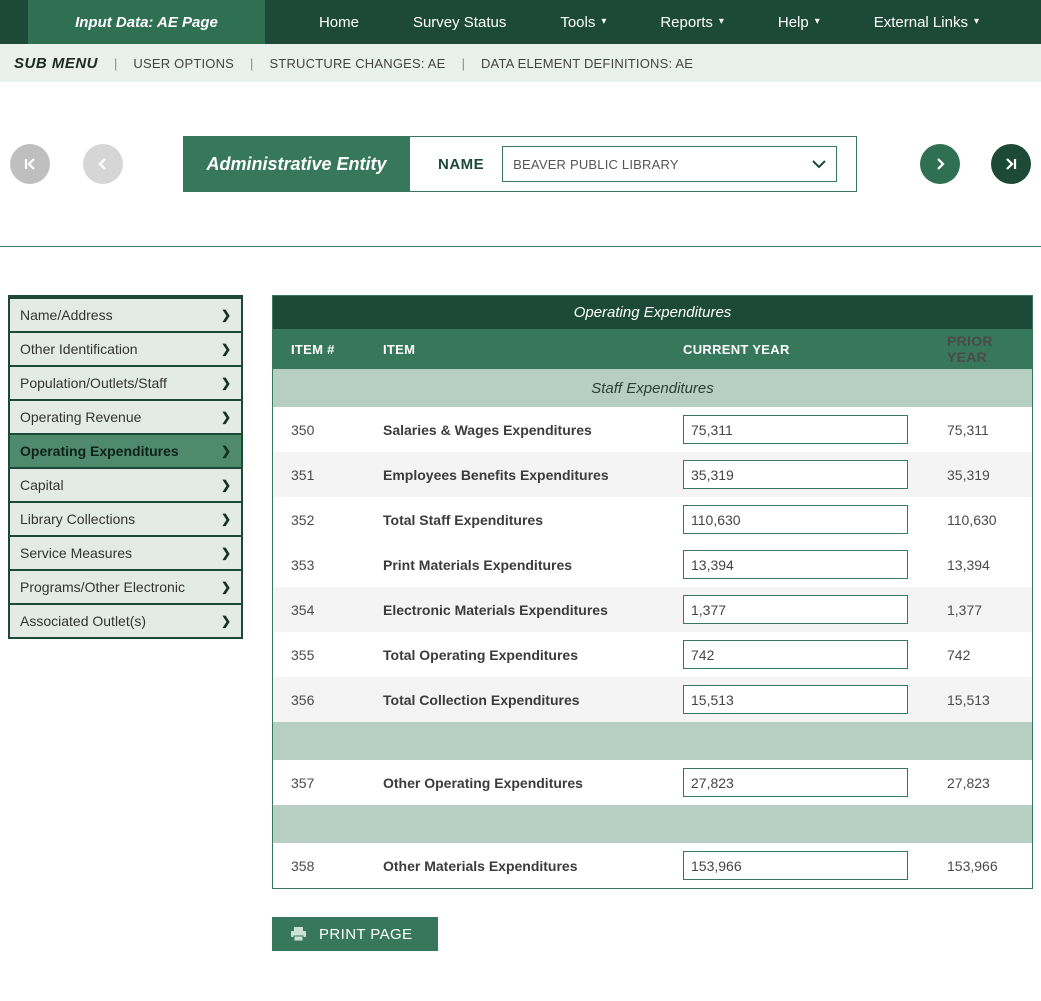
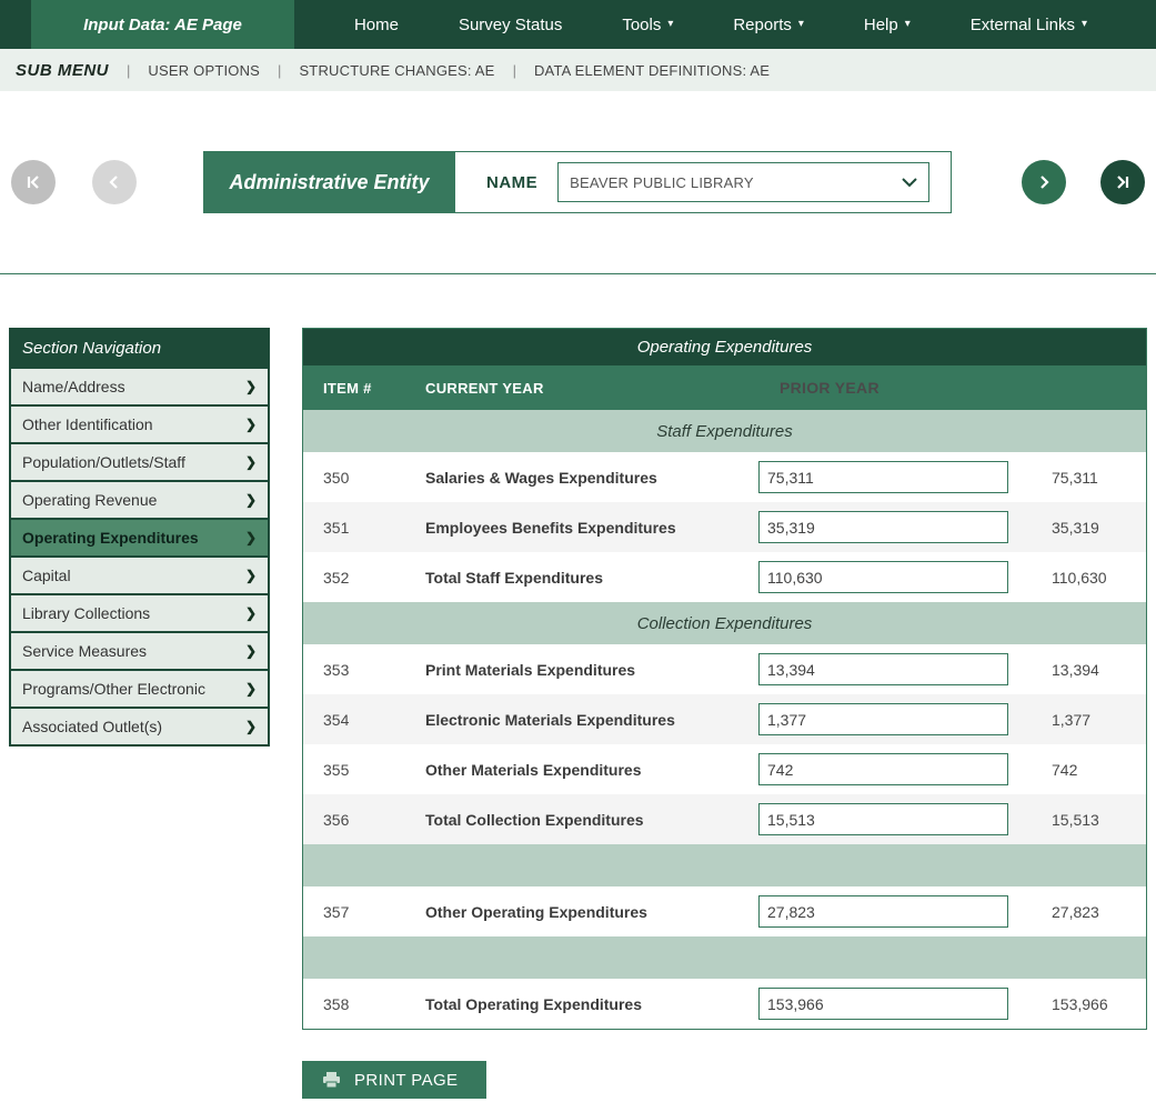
  Input Data: AE Page
  Home
  Survey Status
  Tools
  ▾
  Reports
  ▾
  Help
  ▾
  External Links
  ▾
  SUB MENU
  |
  USER OPTIONS
  |
  STRUCTURE CHANGES: AE
  |
  DATA ELEMENT DEFINITIONS: AE
  Administrative Entity
  NAME
  BEAVER PUBLIC LIBRARY
+ Section Navigation
  Name/Address
  ❯
  Other Identification
  ❯
  Population/Outlets/Staff
  ❯
  Operating Revenue
  ❯
  Operating Expenditures
  ❯
  Capital
  ❯
  Library Collections
  ❯
  Service Measures
  ❯
  Programs/Other Electronic
  ❯
  Associated Outlet(s)
  ❯
  Operating Expenditures
  ITEM #
- ITEM
  CURRENT YEAR
  PRIOR YEAR
  Staff Expenditures
  350
  Salaries & Wages Expenditures
  75,311
  75,311
  351
  Employees Benefits Expenditures
  35,319
  35,319
  352
  Total Staff Expenditures
  110,630
  110,630
+ Collection Expenditures
  353
  Print Materials Expenditures
  13,394
  13,394
  354
  Electronic Materials Expenditures
  1,377
  1,377
  355
- Total Operating Expenditures
+ Other Materials Expenditures
  742
  742
  356
  Total Collection Expenditures
  15,513
  15,513
  357
  Other Operating Expenditures
  27,823
  27,823
  358
- Other Materials Expenditures
+ Total Operating Expenditures
  153,966
  153,966
  PRINT PAGE
